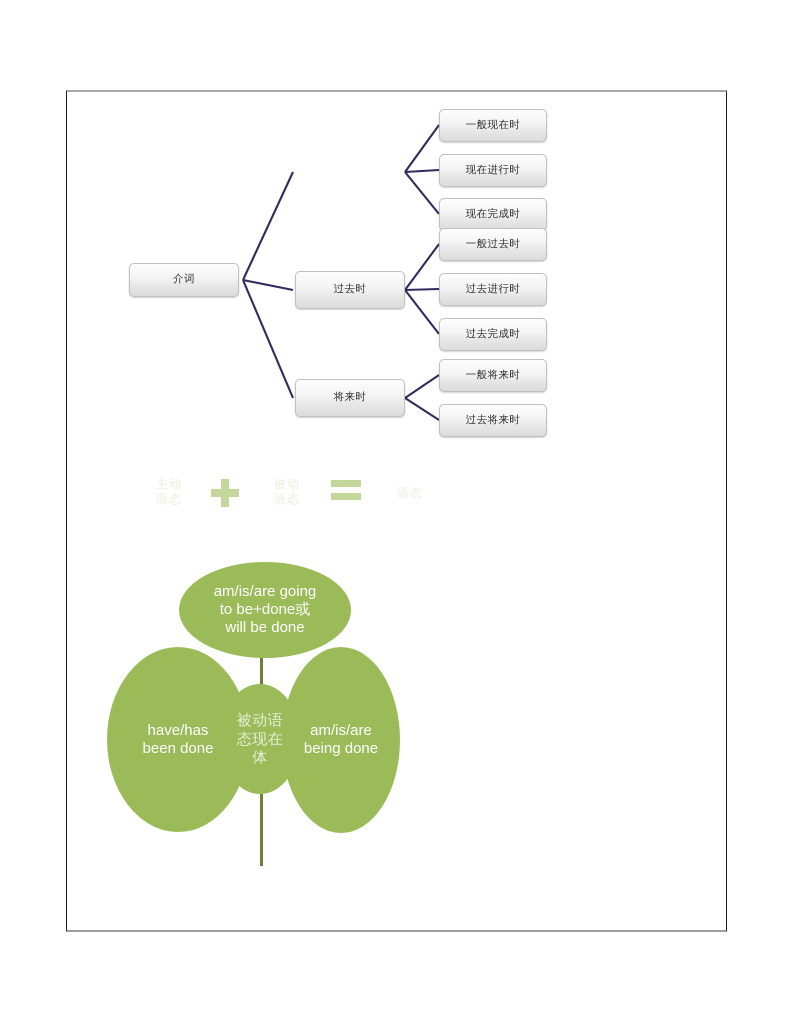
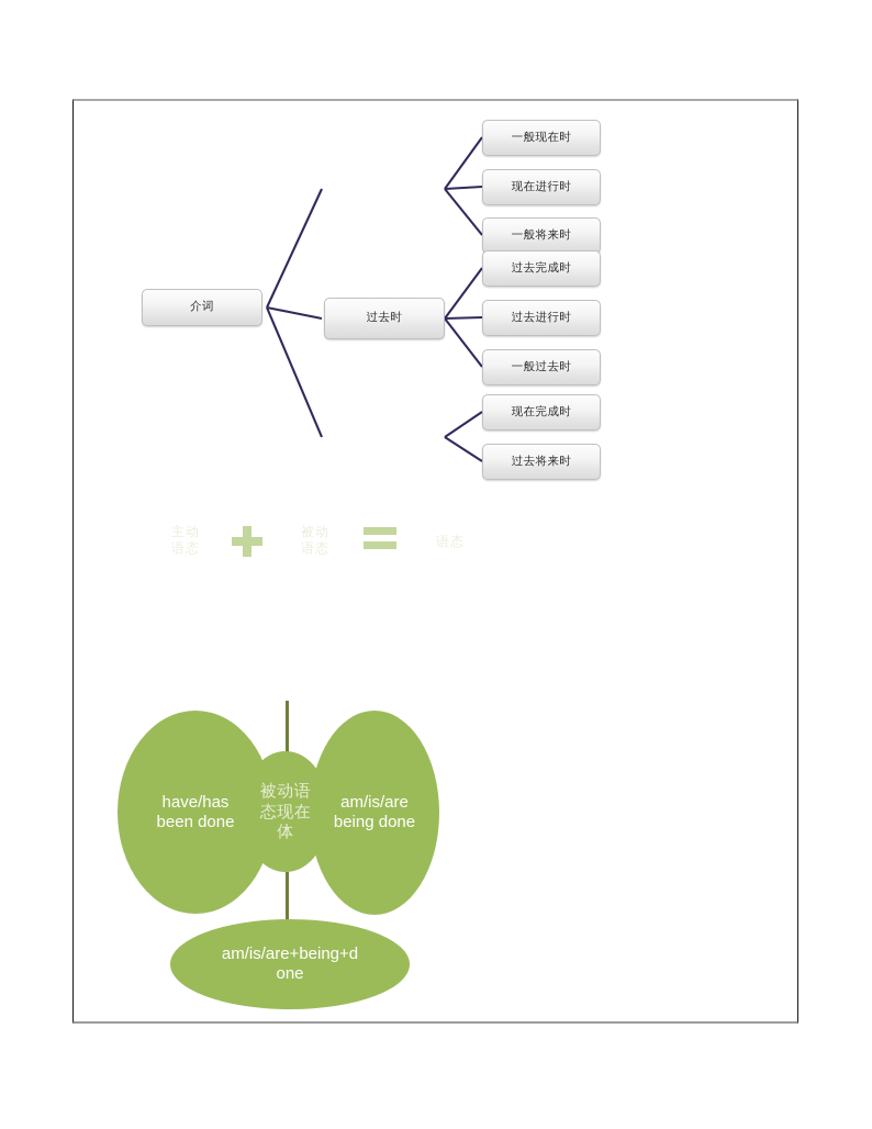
  介词
  过去时
- 将来时
  一般现在时
  现在进行时
- 现在完成时
+ 一般将来时
- 一般过去时
+ 过去完成时
  过去进行时
- 过去完成时
+ 一般过去时
- 一般将来时
+ 现在完成时
  过去将来时
  主动
  语态
  被动
  语态
  语态
- am/is/are going
- to be+done或
- will be done
  have/has
  been done
  被动语
  态现在
  体
  am/is/are
  being done
+ am/is/are+being+d
+ one
